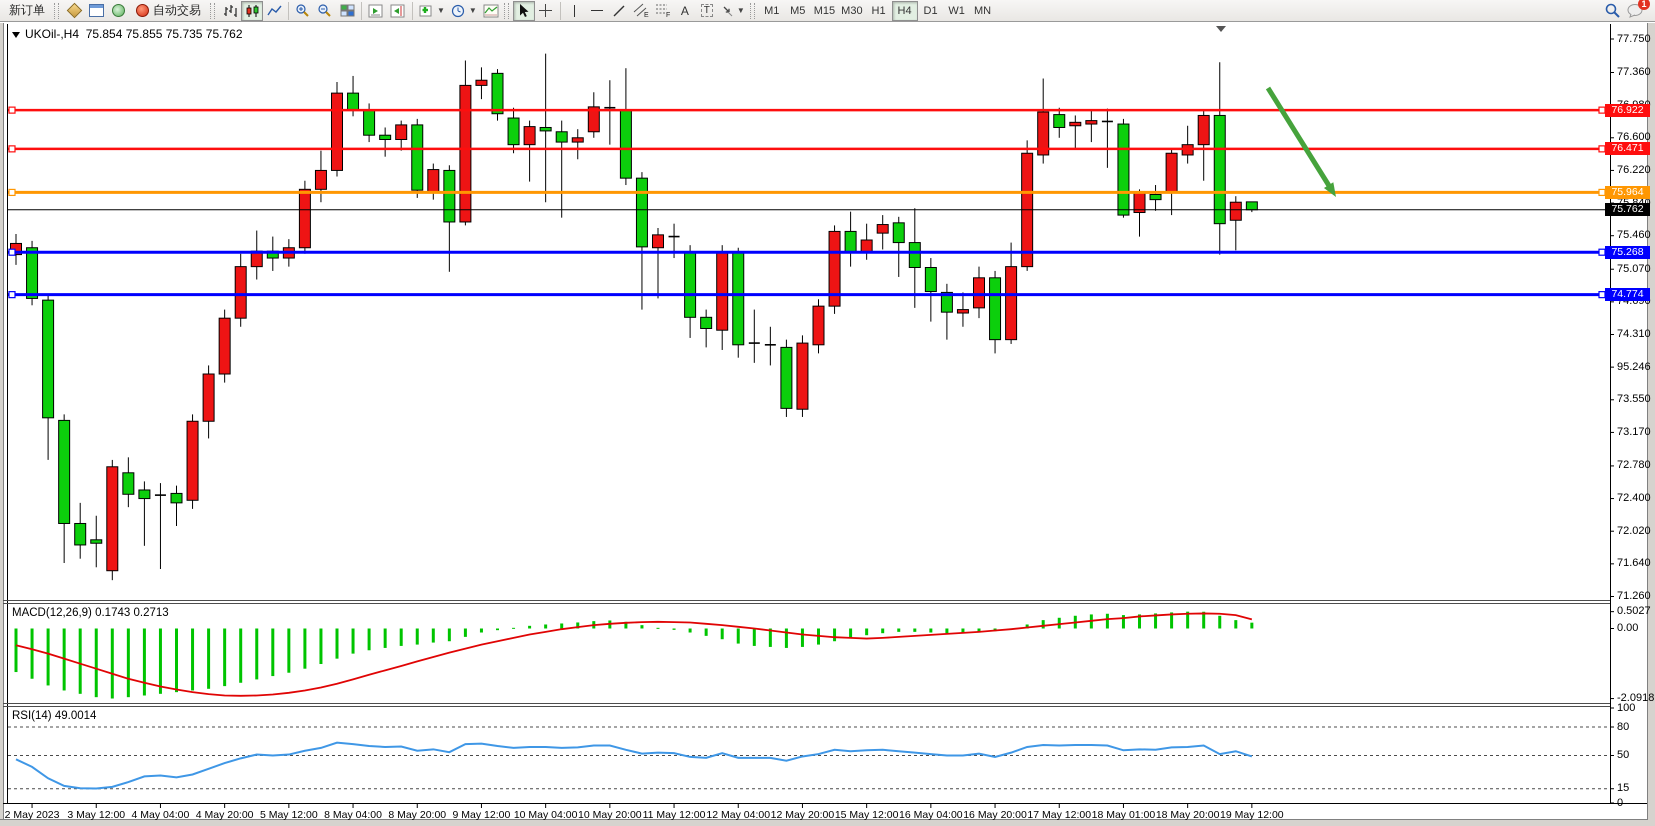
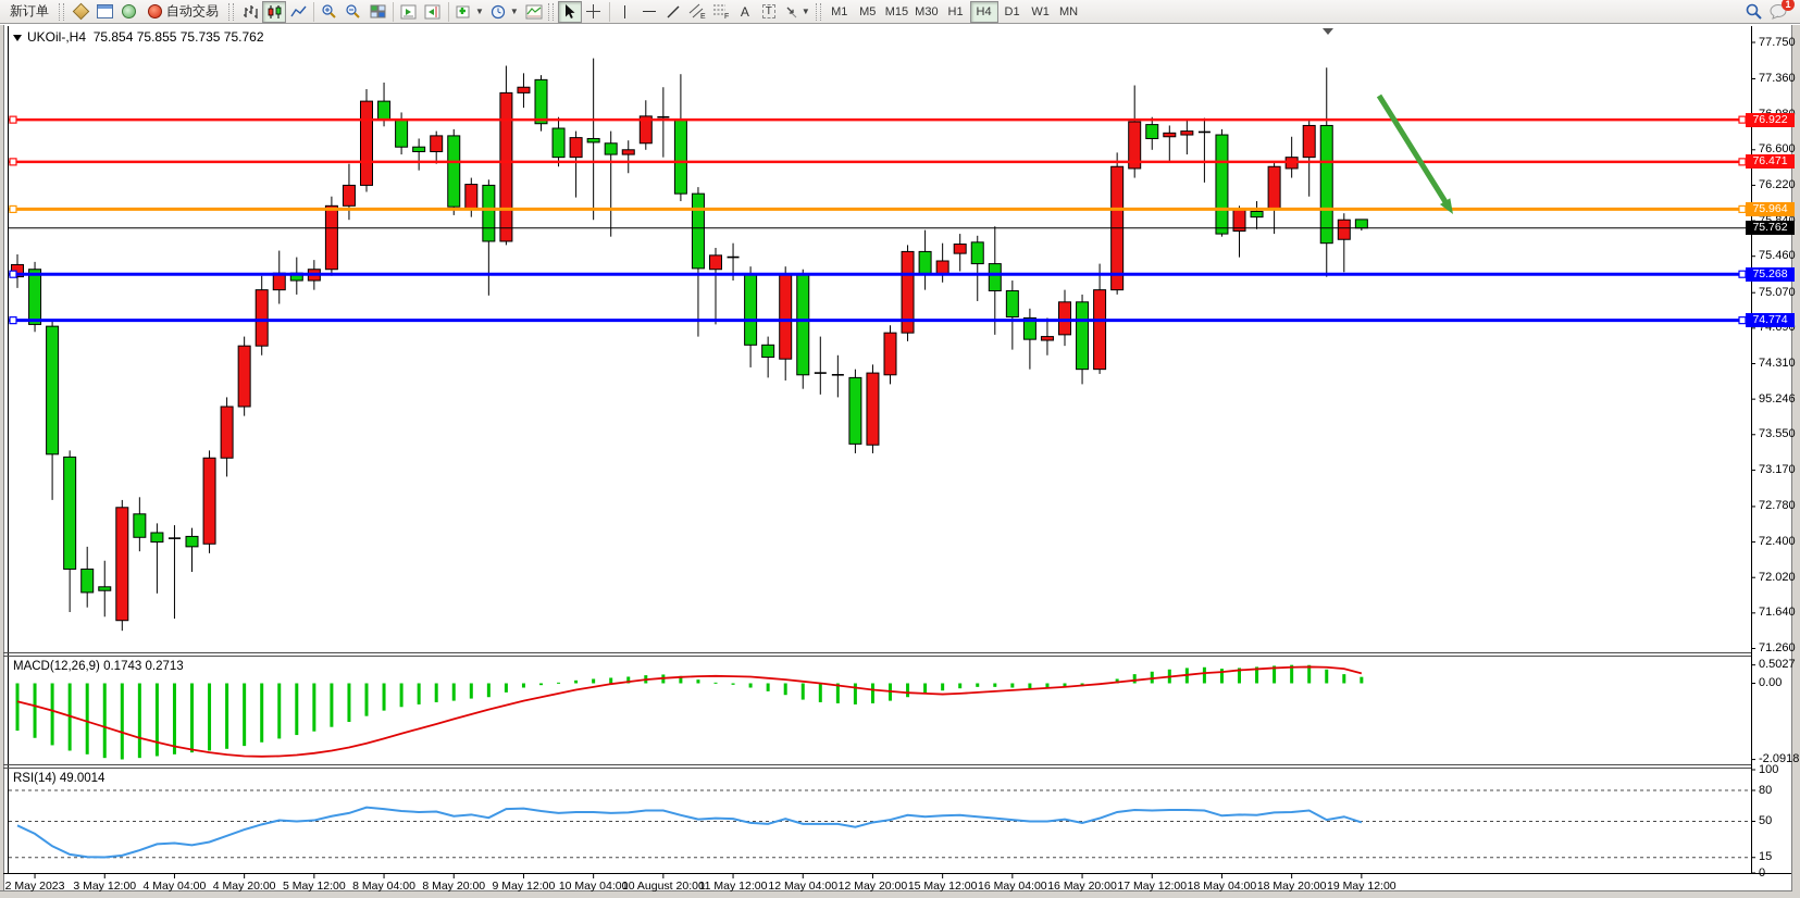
  新订单
  自动交易
  ▼
  ▼
  A
  T
  ▼
  M1 M5 M15 M30 H1 H4 D1 W1 MN
  1
  UKOil-,H4 75.854 75.855 75.735 75.762
  MACD(12,26,9) 0.1743 0.2713
  RSI(14) 49.0014
  77.750
  77.360
  76.600
  76.220
  75.460
  75.070
  74.690
  74.310
  95.246
  73.550
  73.170
  72.780
  72.400
  72.020
  71.640
  71.260
  76.922
  76.471
  75.964
  75.762
  75.268
  74.774
  0.5027
  0.00
  -2.0918
  100
  80
  50
  15
  0
  2 May 2023
  3 May 12:00
  4 May 04:00
  4 May 20:00
  5 May 12:00
  8 May 04:00
  8 May 20:00
  9 May 12:00
  10 May 04:00
- 10 May 20:00
+ 10 August 20:00
  11 May 12:00
  12 May 04:00
  12 May 20:00
  15 May 12:00
  16 May 04:00
  16 May 20:00
  17 May 12:00
- 18 May 01:00
+ 18 May 04:00
  18 May 20:00
  19 May 12:00
